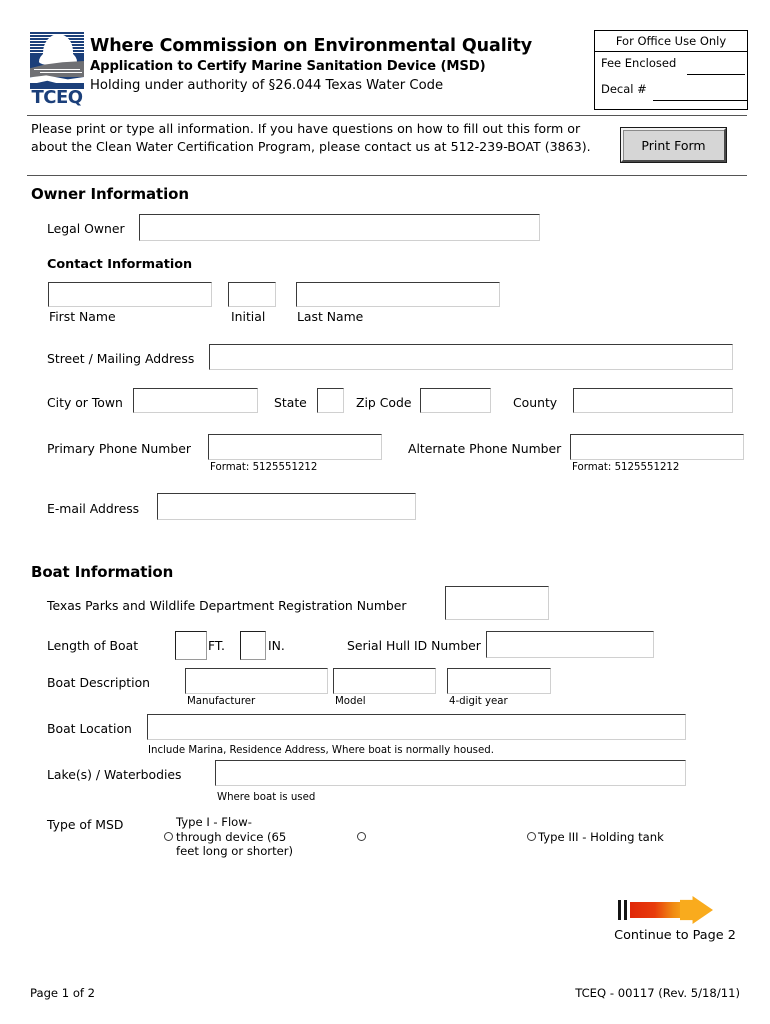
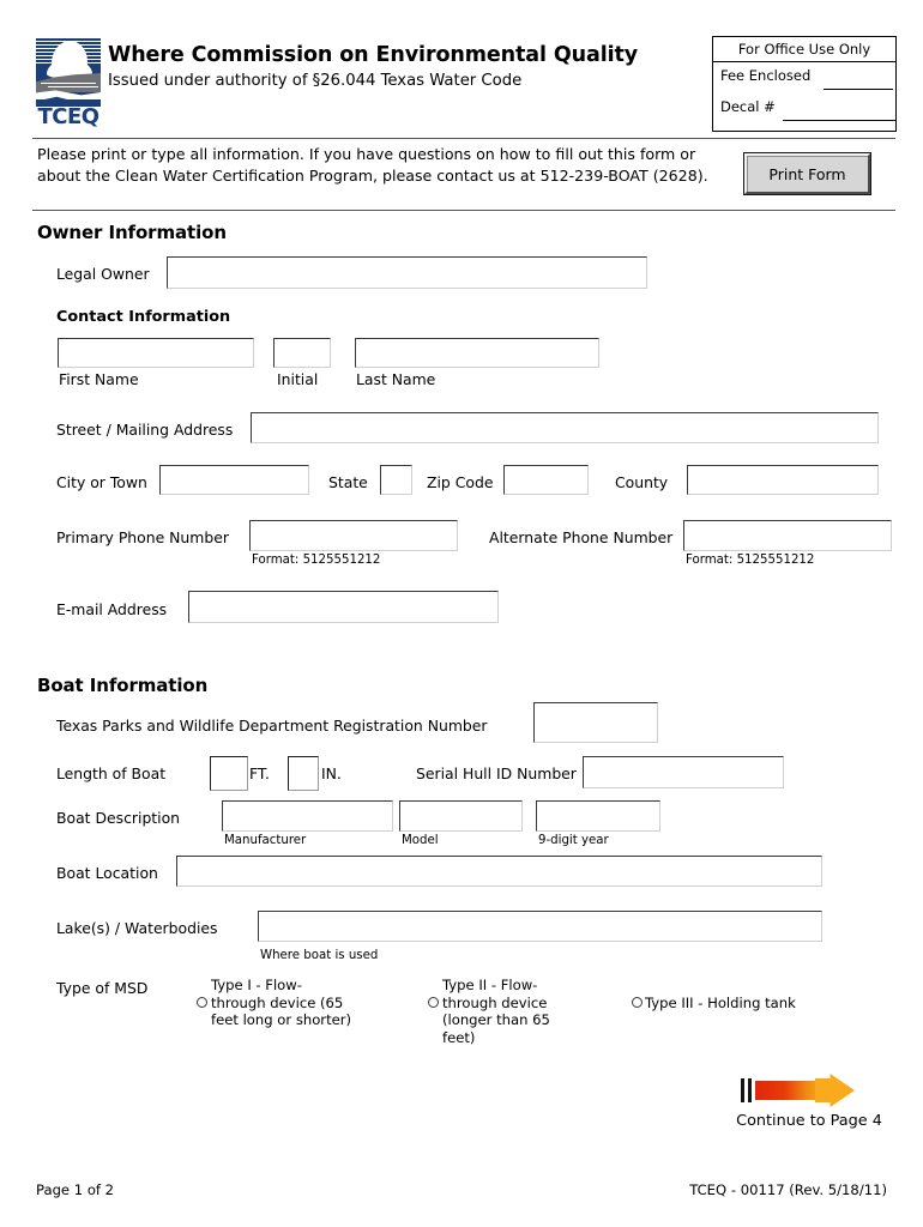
  TCEQ
  Where Commission on Environmental Quality
- Application to Certify Marine Sanitation Device (MSD)
- Holding under authority of §26.044 Texas Water Code
+ Issued under authority of §26.044 Texas Water Code
  For Office Use Only
  Fee Enclosed
  Decal #
- Please print or type all information. If you have questions on how to fill out this form or about the Clean Water Certification Program, please contact us at 512-239-BOAT (3863).
+ Please print or type all information. If you have questions on how to fill out this form or about the Clean Water Certification Program, please contact us at 512-239-BOAT (2628).
  Print Form
  Owner Information
  Legal Owner
  Contact Information
  First Name
  Initial
  Last Name
  Street / Mailing Address
  City or Town
  State
  Zip Code
  County
  Primary Phone Number
  Format: 5125551212
  Alternate Phone Number
  Format: 5125551212
  E-mail Address
  Boat Information
  Texas Parks and Wildlife Department Registration Number
  Length of Boat
  FT.
  IN.
  Serial Hull ID Number
  Boat Description
  Manufacturer
  Model
- 4-digit year
+ 9-digit year
  Boat Location
- Include Marina, Residence Address, Where boat is normally housed.
  Lake(s) / Waterbodies
  Where boat is used
  Type of MSD
  Type I - Flow-through device (65 feet long or shorter)
+ Type II - Flow-through device (longer than 65 feet)
  Type III - Holding tank
- Continue to Page 2
+ Continue to Page 4
  Page 1 of 2
  TCEQ - 00117 (Rev. 5/18/11)
